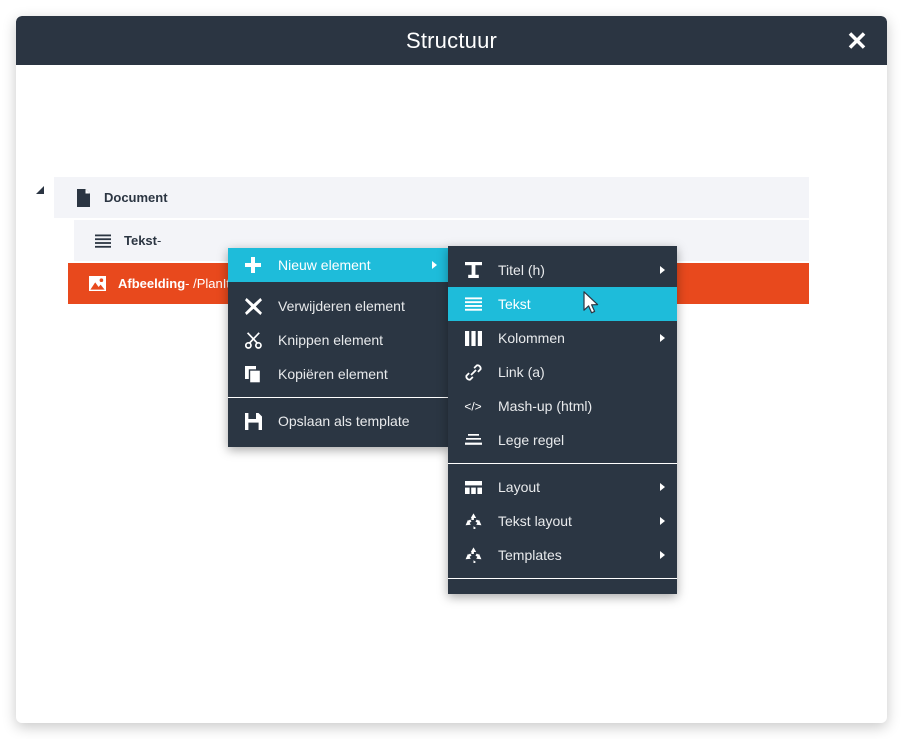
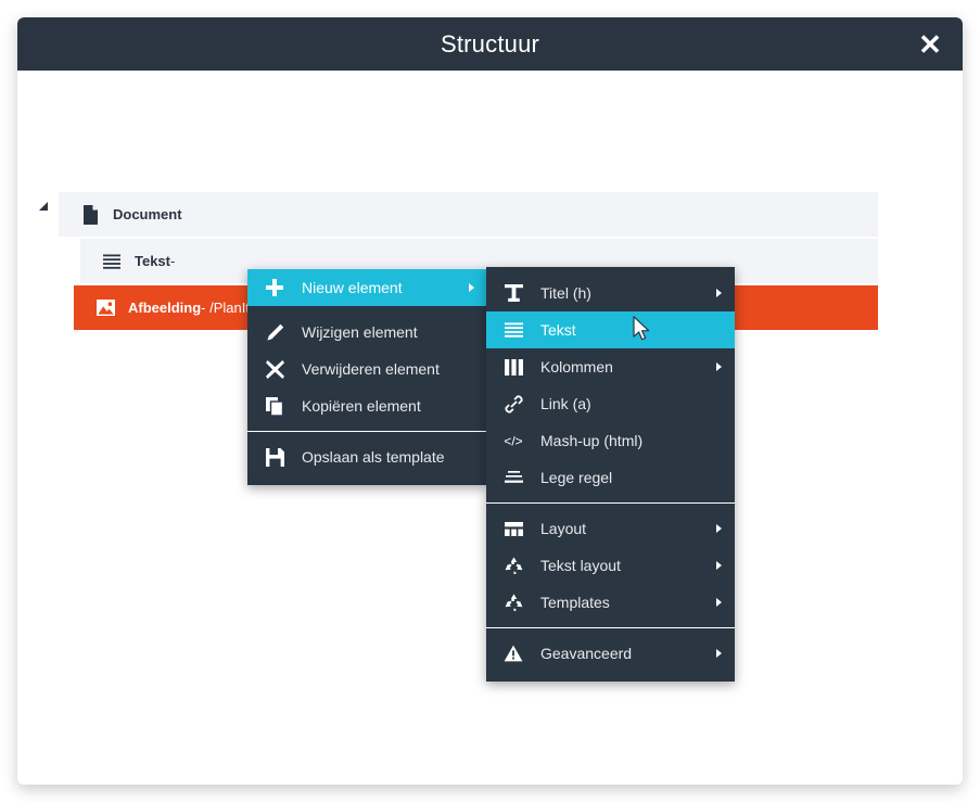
  Structuur
  ✕
  Document
  Tekst
  -
  Afbeelding
  Nieuw element
+ Wijzigen element
  Verwijderen element
- Knippen element
  Kopiëren element
  Opslaan als template
  Titel (h)
  Tekst
  Kolommen
  Link (a)
  </>
  Mash-up (html)
  Lege regel
  Layout
  Tekst layout
  Templates
+ Geavanceerd
